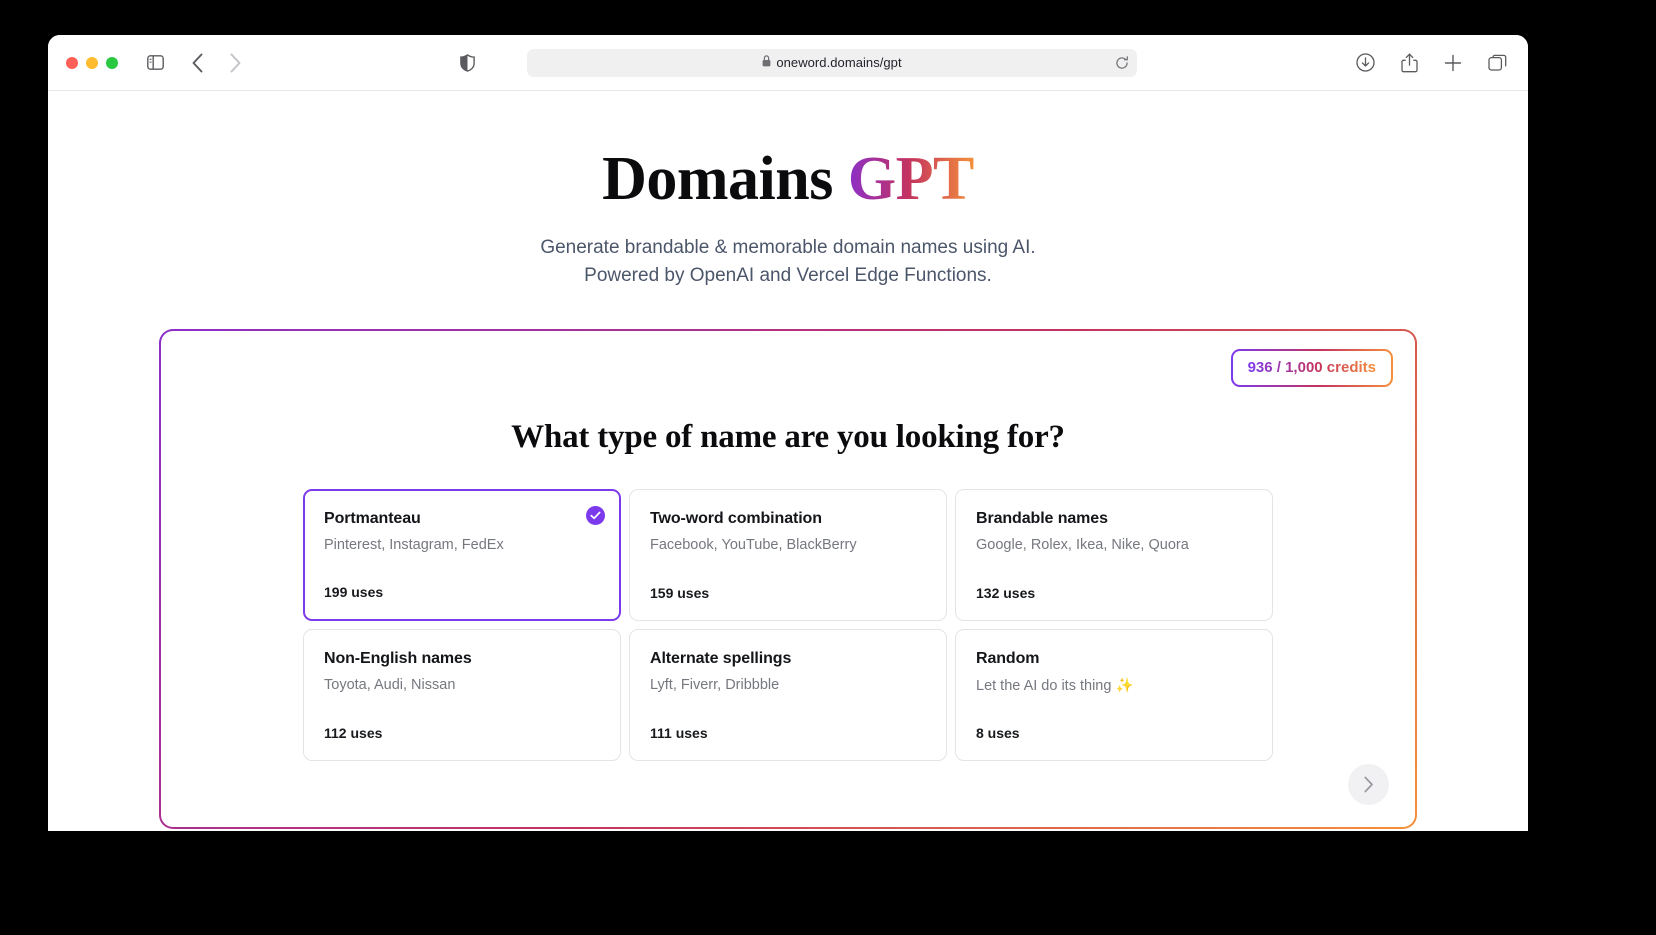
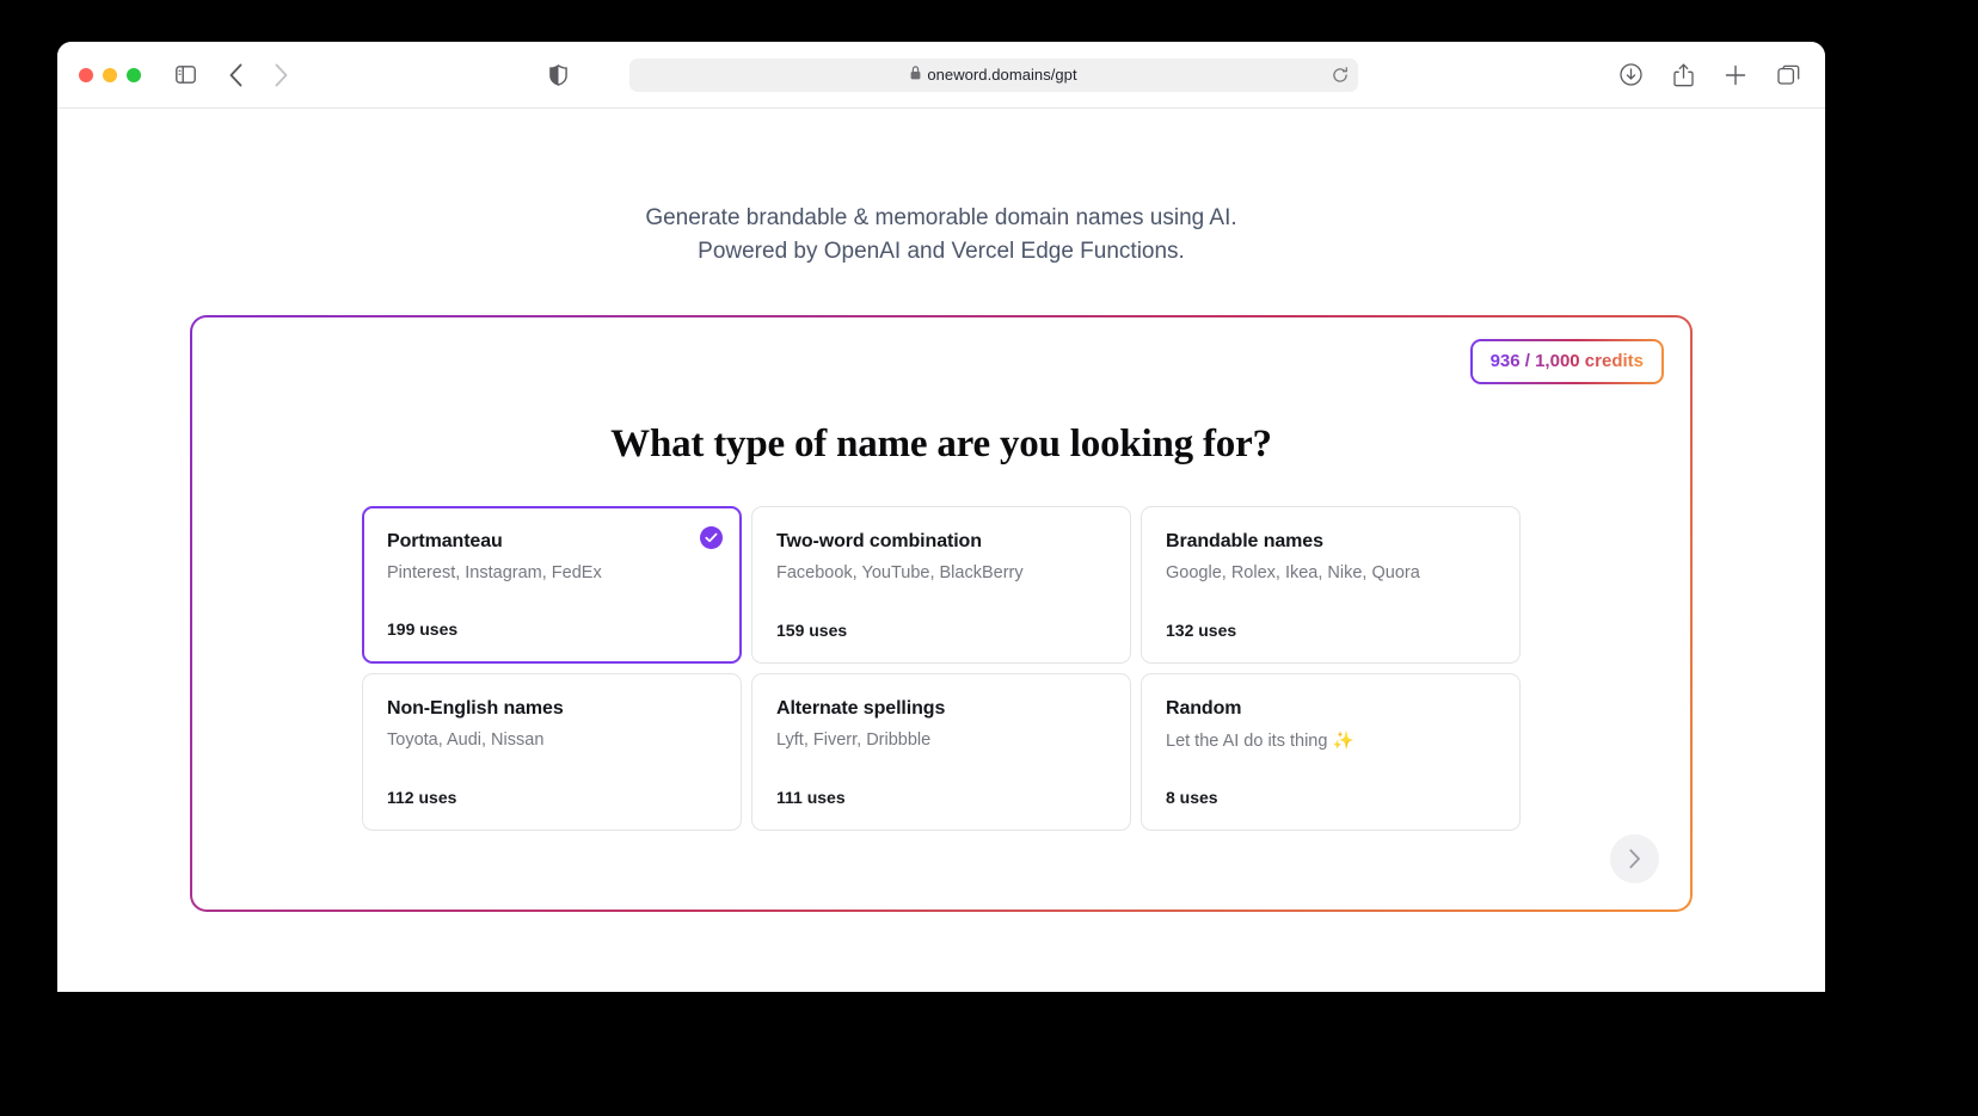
  oneword.domains/gpt
- Domains GPT
  Generate brandable & memorable domain names using AI.
  Powered by OpenAI and Vercel Edge Functions.
  936 / 1,000 credits
  What type of name are you looking for?
  Portmanteau
  Pinterest, Instagram, FedEx
  199 uses
  Two-word combination
  Facebook, YouTube, BlackBerry
  159 uses
  Brandable names
  Google, Rolex, Ikea, Nike, Quora
  132 uses
  Non-English names
  Toyota, Audi, Nissan
  112 uses
  Alternate spellings
  Lyft, Fiverr, Dribbble
  111 uses
  Random
  Let the AI do its thing ✨
  8 uses
